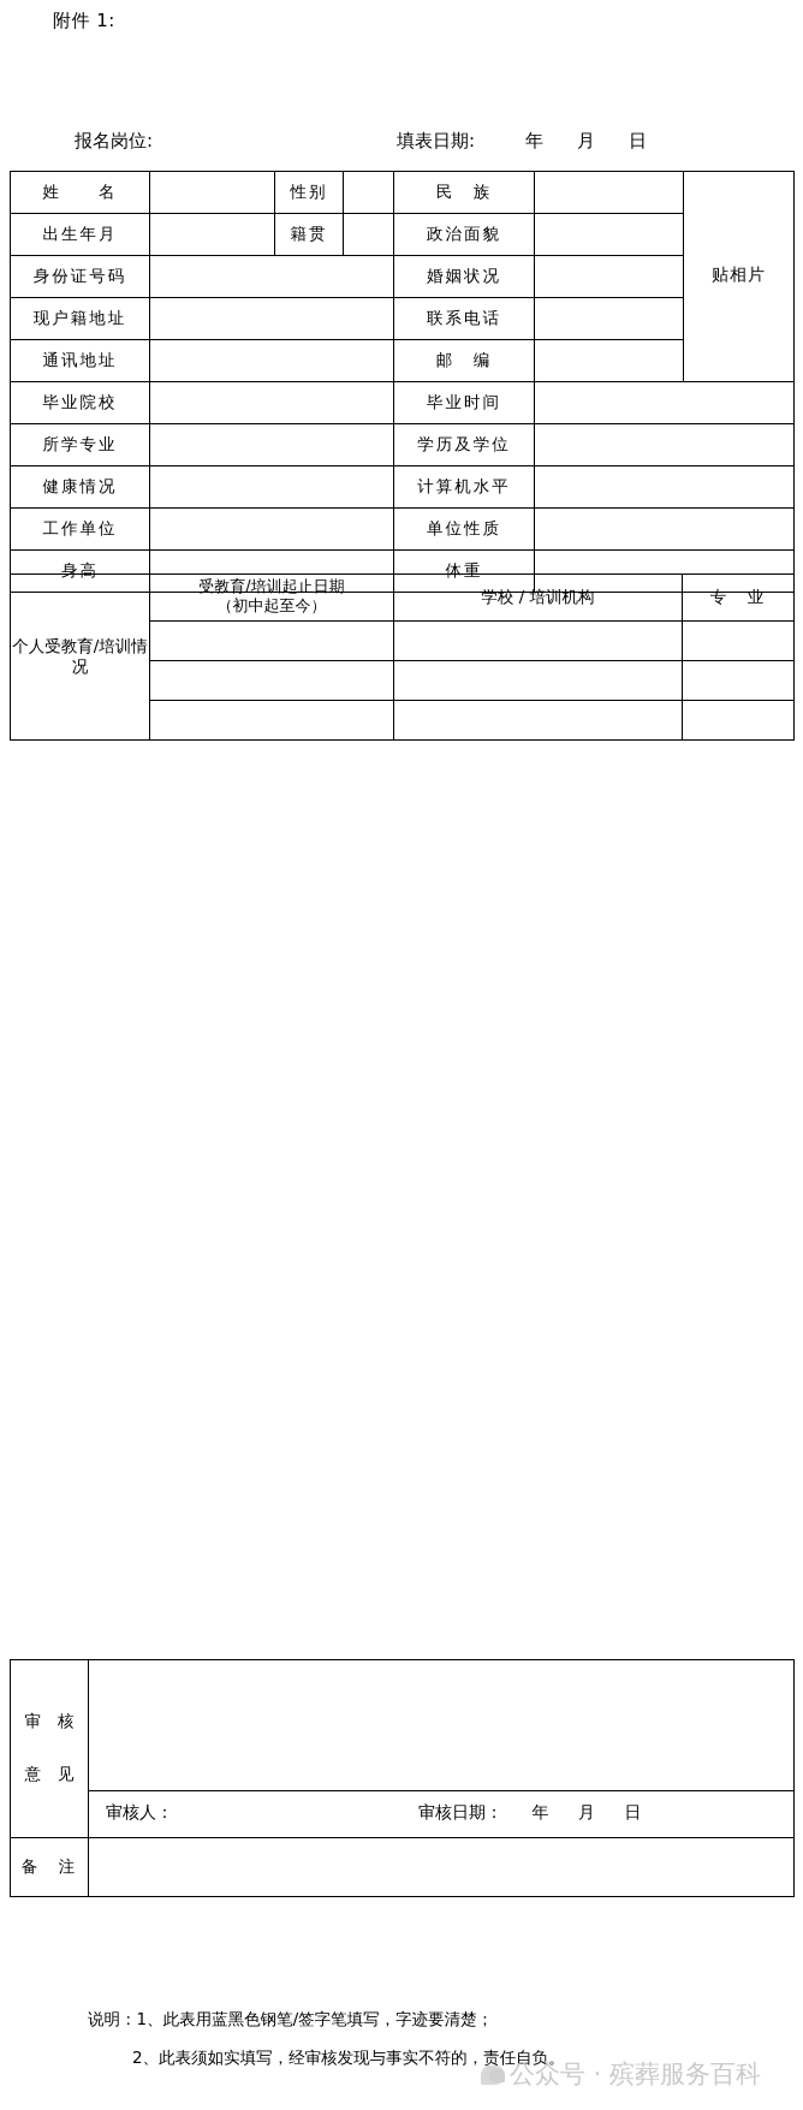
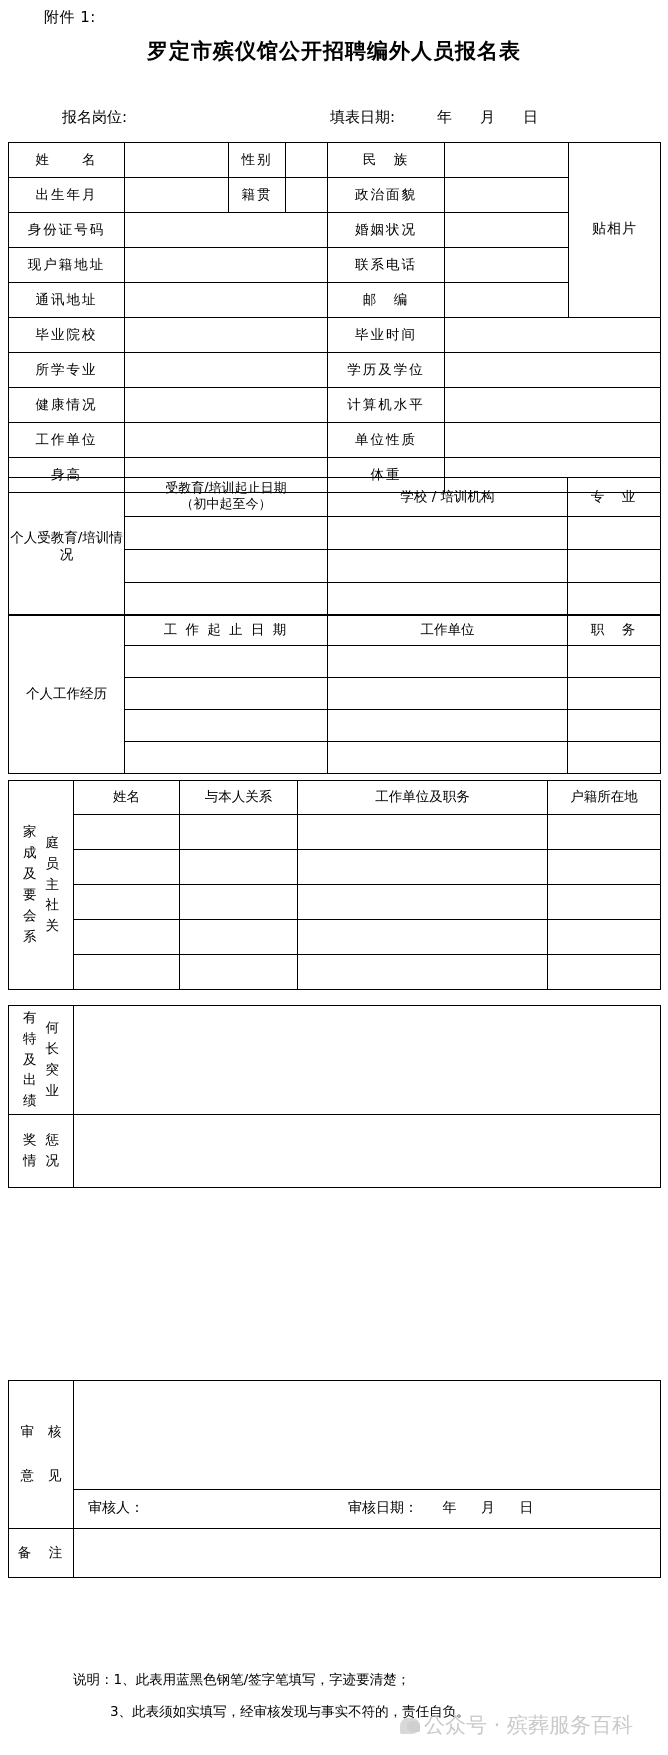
  附件 1:
+ 罗定市殡仪馆公开招聘编外人员报名表
  报名岗位:
  填表日期:
  年
  月
  日
  姓 名		性别		民 族		贴相片
  出生年月		籍贯		政治面貌
  身份证号码		婚姻状况
  现户籍地址		联系电话
  通讯地址		邮 编
  毕业院校		毕业时间
  所学专业		学历及学位
  健康情况		计算机水平
  工作单位		单位性质
  身高		体重
  个人受教育/培训情况	受教育/培训起止日期 （初中起至今）	学校 / 培训机构	专 业
+ 个人工作经历	工 作 起 止 日 期	工作单位	职 务
+ 家成及要会系 庭员主社关	姓名	与本人关系	工作单位及职务	户籍所在地
+ 有特及出绩 何长突业
+ 奖情 惩况
  审意 核见
  审核人： 审核日期： 年 月 日
  备 注
  说明：1、此表用蓝黑色钢笔/签字笔填写，字迹要清楚；
- 2、此表须如实填写，经审核发现与事实不符的，责任自负。
+ 3、此表须如实填写，经审核发现与事实不符的，责任自负。
  公众号 · 殡葬服务百科
